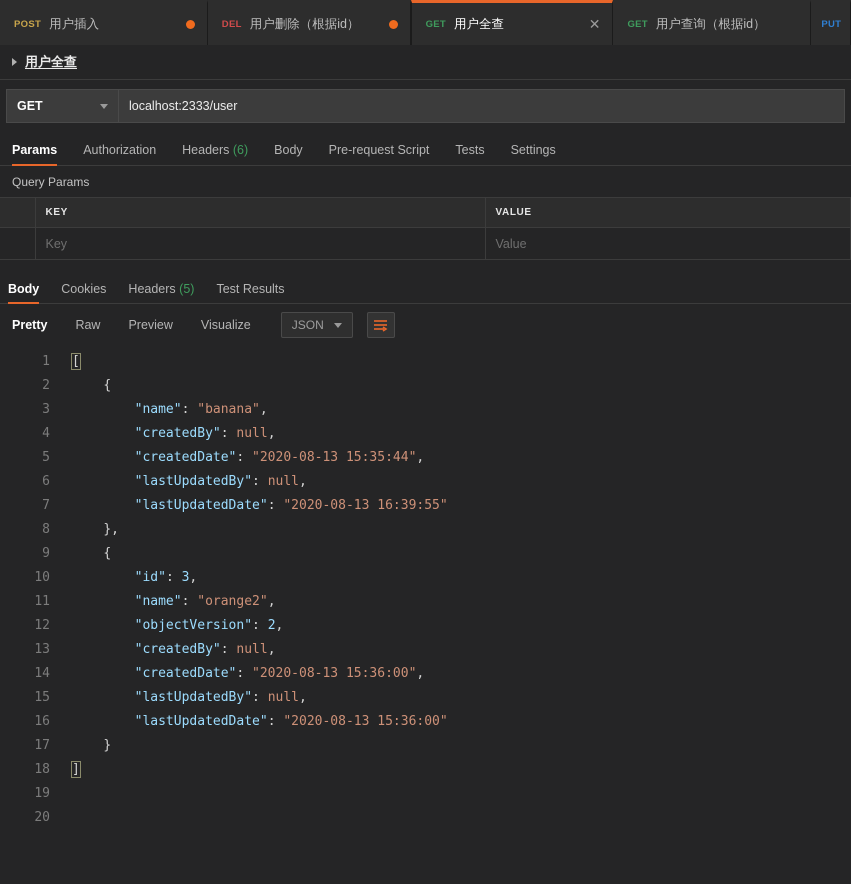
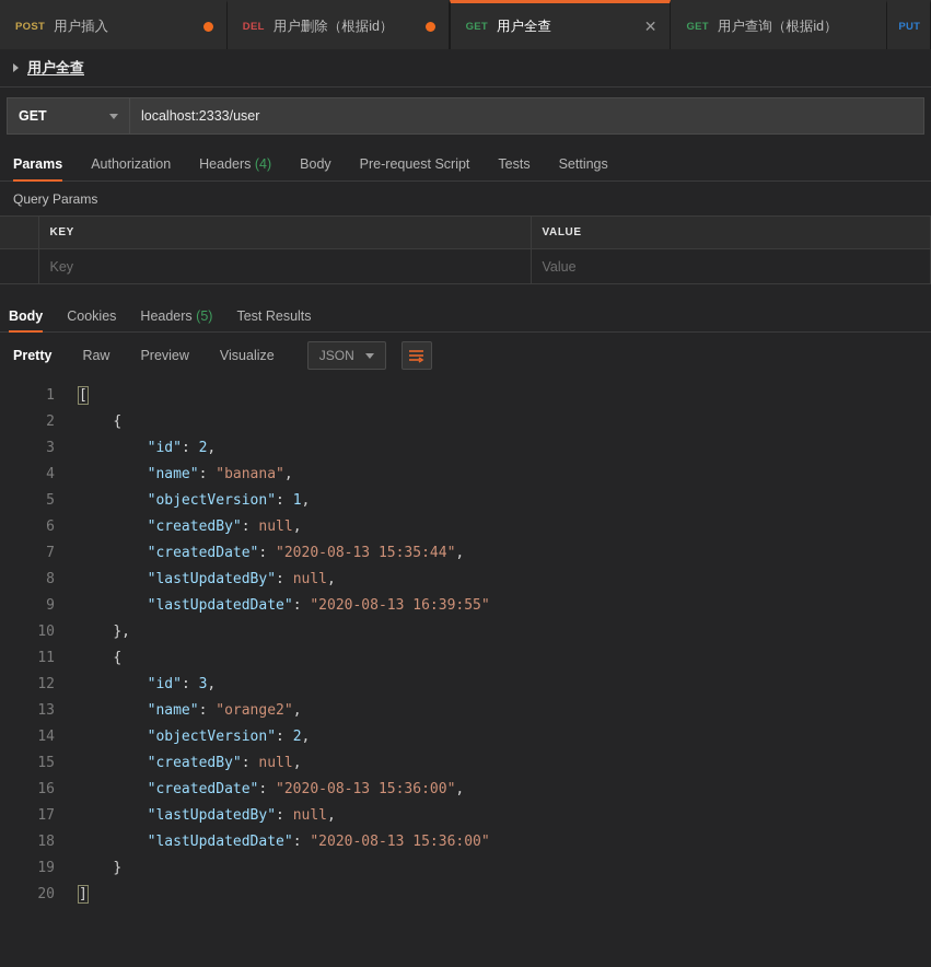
  POST
  用户插入
  DEL
  用户删除（根据id）
  GET
  用户全查
  ✕
  GET
  用户查询（根据id）
  PUT
  用户全查
  GET
  localhost:2333/user
  Params
  Authorization
- Headers (6)
+ Headers (4)
  Body
  Pre-request Script
  Tests
  Settings
  Query Params
  	KEY	VALUE
  	Key	Value
  Body
  Cookies
  Headers (5)
  Test Results
  Pretty
  Raw
  Preview
  Visualize
  JSON
  1
  2
  3
  4
  5
  6
  7
  8
  9
  10
  11
  12
  13
  14
  15
  16
  17
  18
  19
  20
  [
  {
+ "id": 2,
  "name": "banana",
+ "objectVersion": 1,
  "createdBy": null,
  "createdDate": "2020-08-13 15:35:44",
  "lastUpdatedBy": null,
  "lastUpdatedDate": "2020-08-13 16:39:55"
  },
  {
  "id": 3,
  "name": "orange2",
  "objectVersion": 2,
  "createdBy": null,
  "createdDate": "2020-08-13 15:36:00",
  "lastUpdatedBy": null,
  "lastUpdatedDate": "2020-08-13 15:36:00"
  }
  ]
